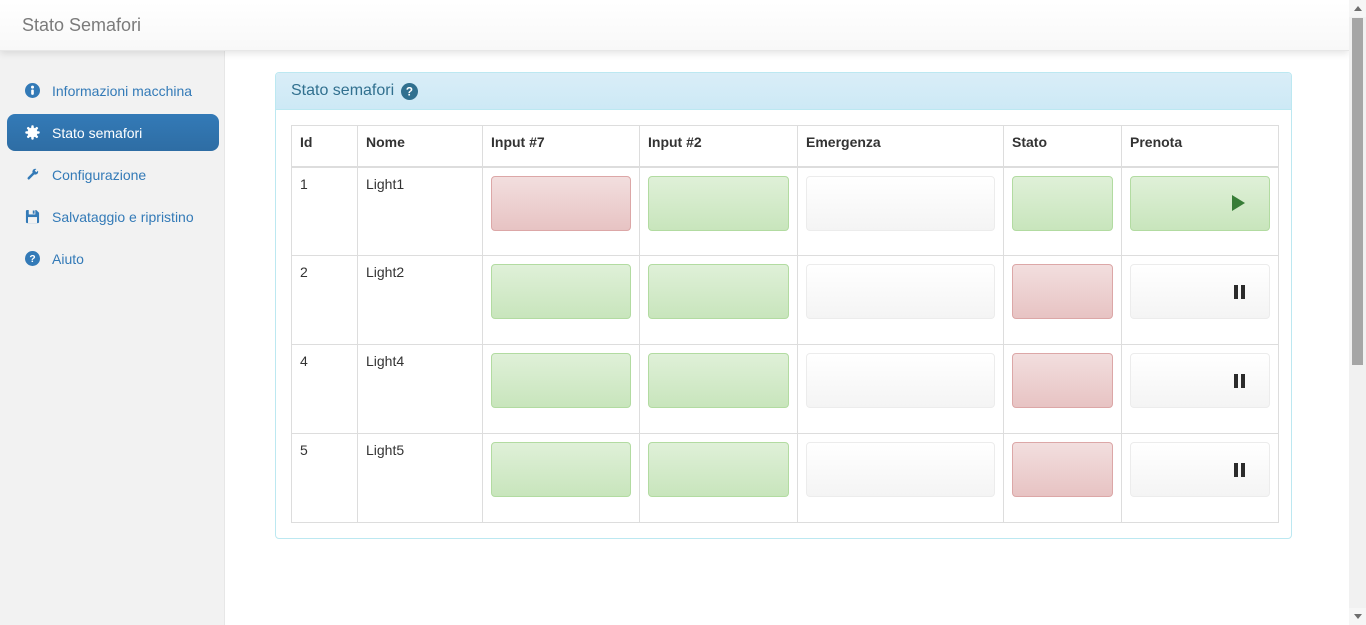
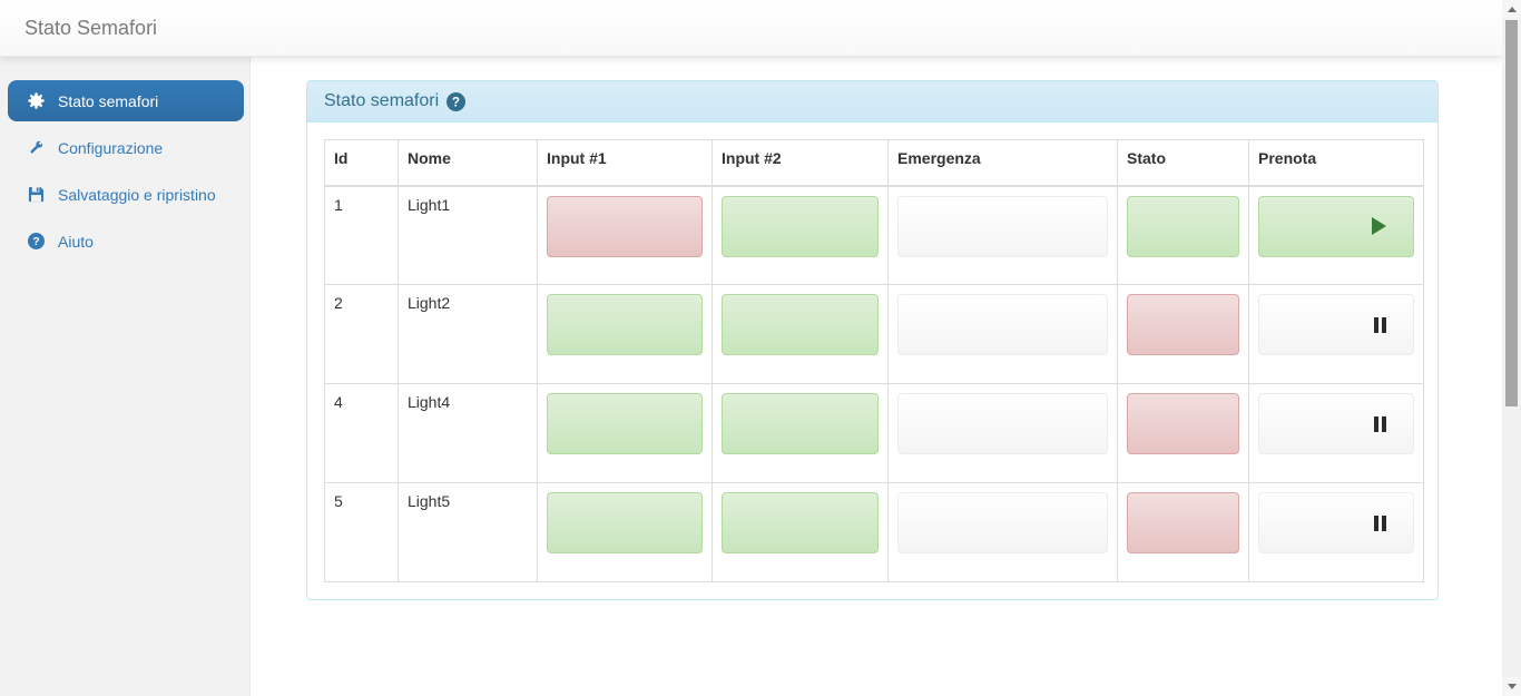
  Stato Semafori
- Informazioni macchina
  Stato semafori
  Configurazione
  Salvataggio e ripristino
  ?
  Aiuto
  Stato semafori
  ?
- Id	Nome	Input #7	Input #2	Emergenza	Stato	Prenota
+ Id	Nome	Input #1	Input #2	Emergenza	Stato	Prenota
  1	Light1
  2	Light2
  4	Light4
  5	Light5
